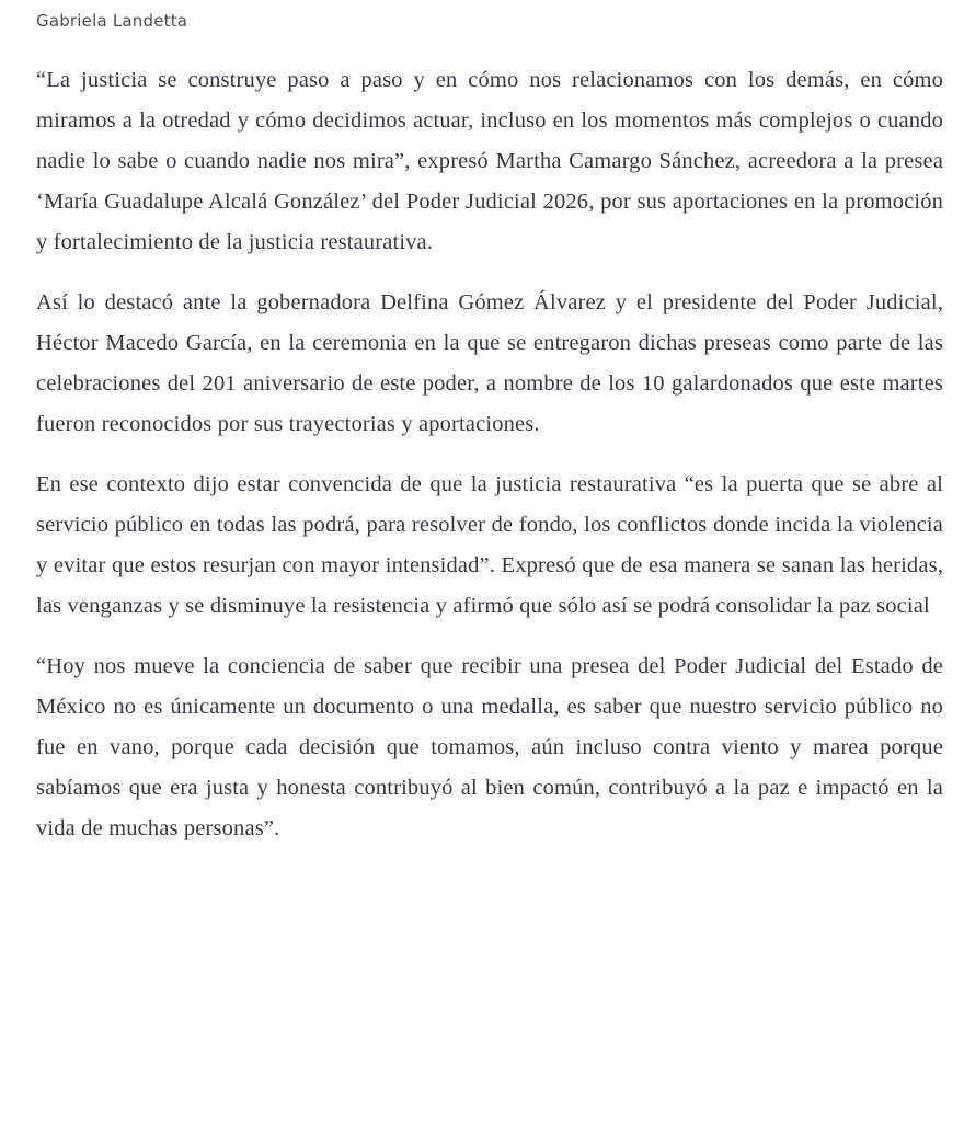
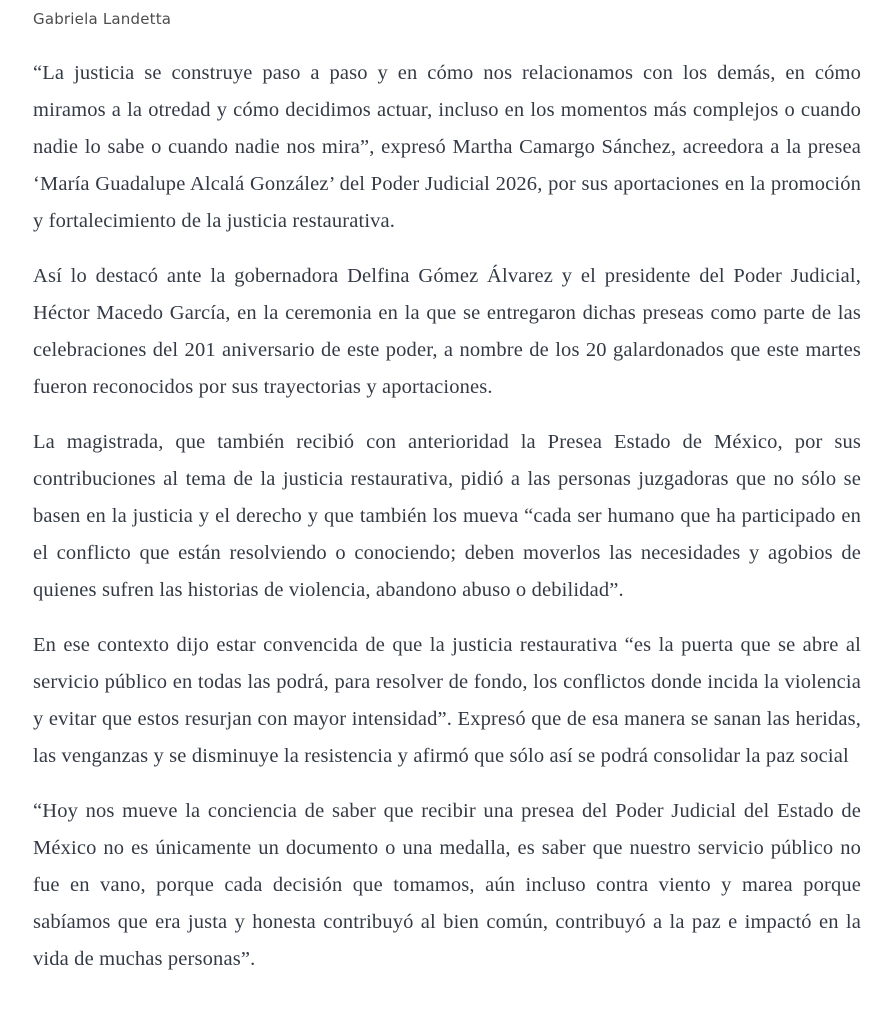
  Gabriela Landetta
  “La justicia se construye paso a paso y en cómo nos relacionamos con los demás, en cómo miramos a la otredad y cómo decidimos actuar, incluso en los momentos más complejos o cuando nadie lo sabe o cuando nadie nos mira”, expresó Martha Camargo Sánchez, acreedora a la presea ‘María Guadalupe Alcalá González’ del Poder Judicial 2026, por sus aportaciones en la promoción y fortalecimiento de la justicia restaurativa.
- Así lo destacó ante la gobernadora Delfina Gómez Álvarez y el presidente del Poder Judicial, Héctor Macedo García, en la ceremonia en la que se entregaron dichas preseas como parte de las celebraciones del 201 aniversario de este poder, a nombre de los 10 galardonados que este martes fueron reconocidos por sus trayectorias y aportaciones.
+ Así lo destacó ante la gobernadora Delfina Gómez Álvarez y el presidente del Poder Judicial, Héctor Macedo García, en la ceremonia en la que se entregaron dichas preseas como parte de las celebraciones del 201 aniversario de este poder, a nombre de los 20 galardonados que este martes fueron reconocidos por sus trayectorias y aportaciones.
+ La magistrada, que también recibió con anterioridad la Presea Estado de México, por sus contribuciones al tema de la justicia restaurativa, pidió a las personas juzgadoras que no sólo se basen en la justicia y el derecho y que también los mueva “cada ser humano que ha participado en el conflicto que están resolviendo o conociendo; deben moverlos las necesidades y agobios de quienes sufren las historias de violencia, abandono abuso o debilidad”.
  En ese contexto dijo estar convencida de que la justicia restaurativa “es la puerta que se abre al servicio público en todas las podrá, para resolver de fondo, los conflictos donde incida la violencia y evitar que estos resurjan con mayor intensidad”. Expresó que de esa manera se sanan las heridas, las venganzas y se disminuye la resistencia y afirmó que sólo así se podrá consolidar la paz social
  “Hoy nos mueve la conciencia de saber que recibir una presea del Poder Judicial del Estado de México no es únicamente un documento o una medalla, es saber que nuestro servicio público no fue en vano, porque cada decisión que tomamos, aún incluso contra viento y marea porque sabíamos que era justa y honesta contribuyó al bien común, contribuyó a la paz e impactó en la vida de muchas personas”.
